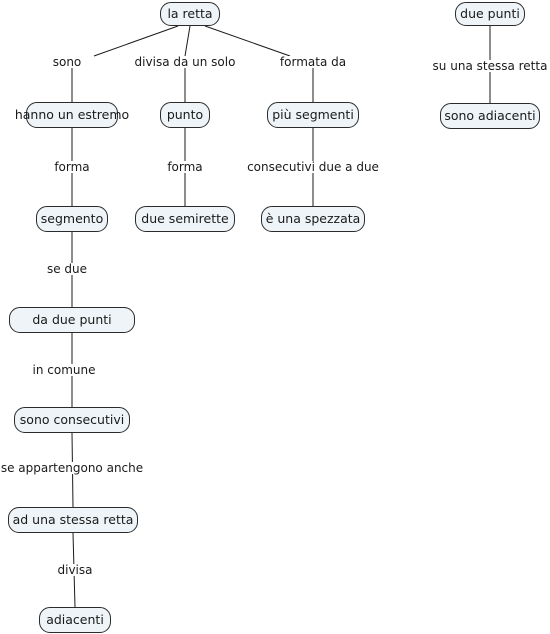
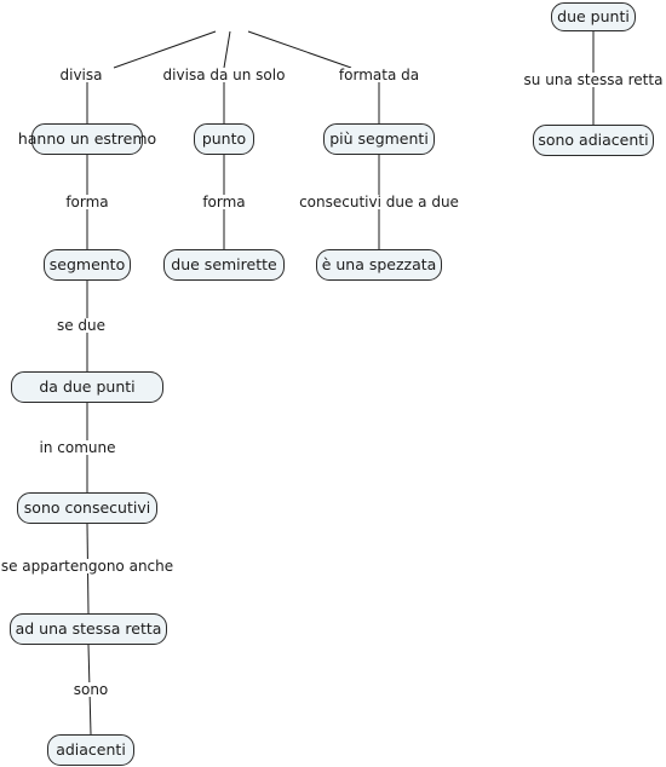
- sono
+ divisa
  divisa da un solo
  formata da
  forma
  forma
  consecutivi due a due
  se due
  in comune
  se appartengono anche
- divisa
+ sono
  su una stessa retta
- la retta
  hanno un estremo
  punto
  più segmenti
  segmento
  due semirette
  è una spezzata
  da due punti
  sono consecutivi
  ad una stessa retta
  adiacenti
  due punti
  sono adiacenti
